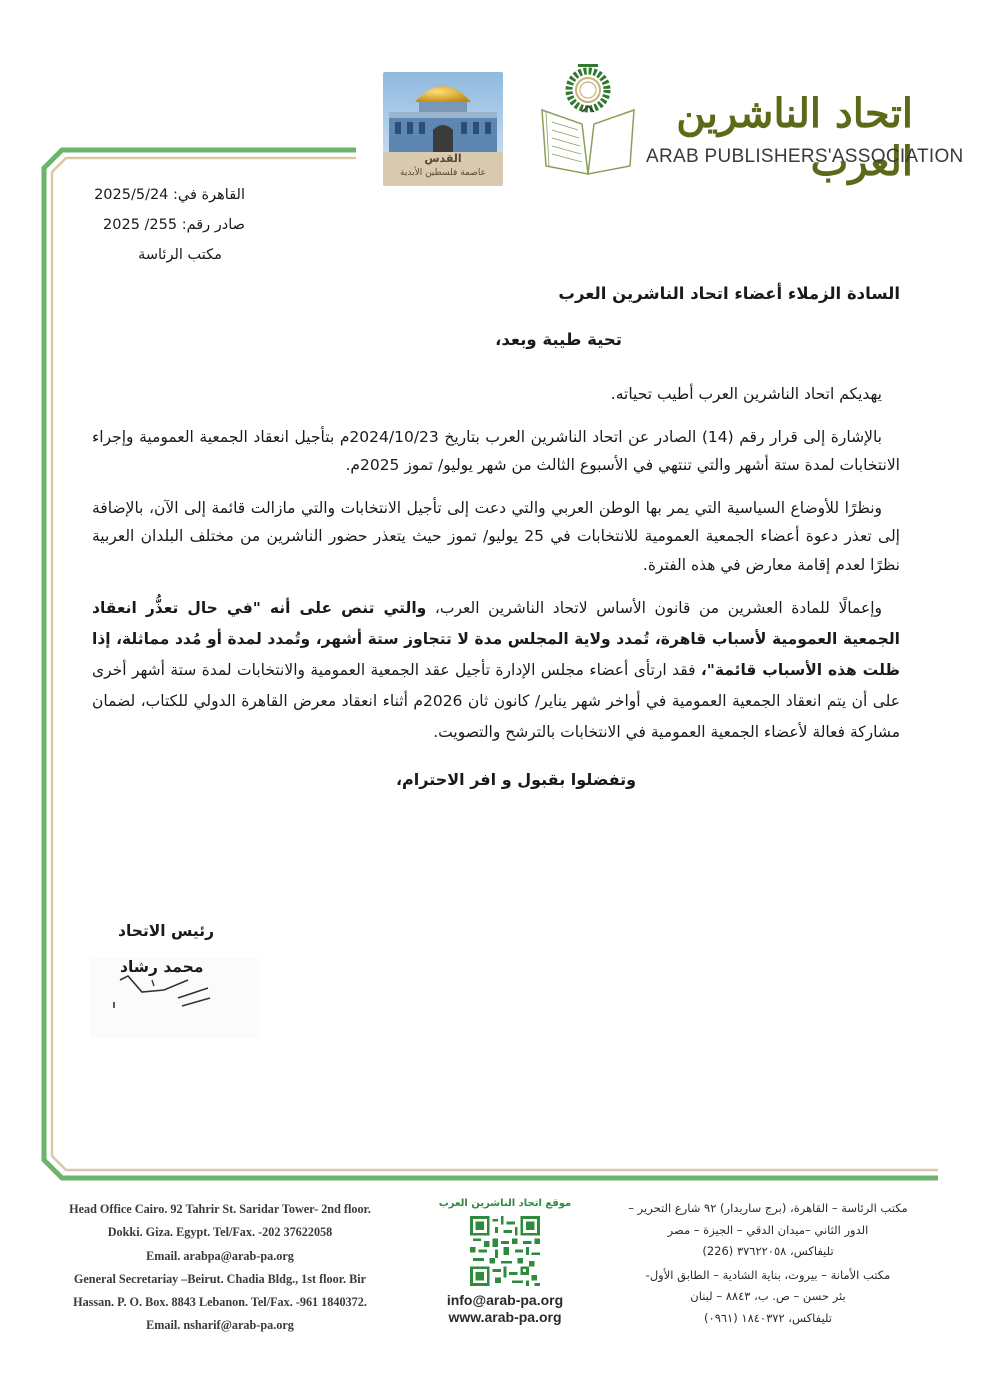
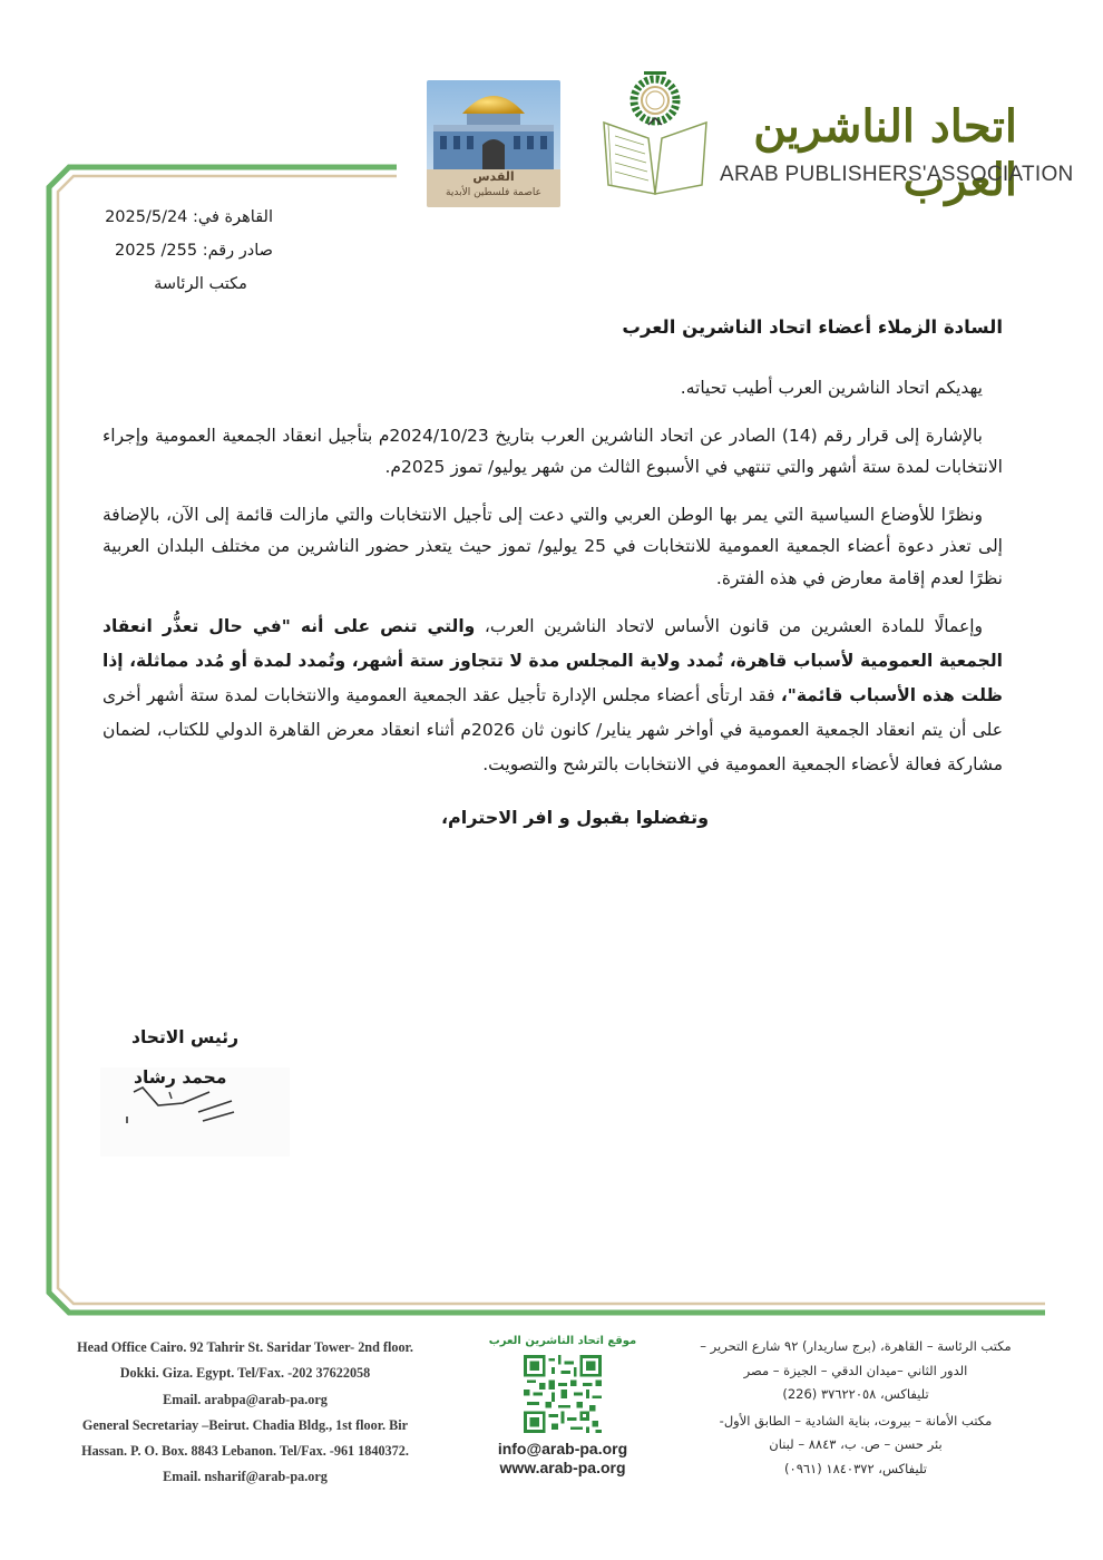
  القدس
  عاصمة فلسطين الأبدية
  اتحاد الناشرين العرب
  ARAB PUBLISHERS'ASSOCIATION
  القاهرة في: 2025/5/24
  صادر رقم: 255/ 2025
  مكتب الرئاسة
  السادة الزملاء أعضاء اتحاد الناشرين العرب
- تحية طيبة وبعد،
  يهديكم اتحاد الناشرين العرب أطيب تحياته.
  بالإشارة إلى قرار رقم (14) الصادر عن اتحاد الناشرين العرب بتاريخ 2024/10/23م بتأجيل انعقاد الجمعية العمومية وإجراء الانتخابات لمدة ستة أشهر والتي تنتهي في الأسبوع الثالث من شهر يوليو/ تموز 2025م.
  ونظرًا للأوضاع السياسية التي يمر بها الوطن العربي والتي دعت إلى تأجيل الانتخابات والتي مازالت قائمة إلى الآن، بالإضافة إلى تعذر دعوة أعضاء الجمعية العمومية للانتخابات في 25 يوليو/ تموز حيث يتعذر حضور الناشرين من مختلف البلدان العربية نظرًا لعدم إقامة معارض في هذه الفترة.
  وإعمالًا للمادة العشرين من قانون الأساس لاتحاد الناشرين العرب، والتي تنص على أنه "في حال تعذُّر انعقاد الجمعية العمومية لأسباب قاهرة، تُمدد ولاية المجلس مدة لا تتجاوز ستة أشهر، وتُمدد لمدة أو مُدد مماثلة، إذا ظلت هذه الأسباب قائمة"، فقد ارتأى أعضاء مجلس الإدارة تأجيل عقد الجمعية العمومية والانتخابات لمدة ستة أشهر أخرى على أن يتم انعقاد الجمعية العمومية في أواخر شهر يناير/ كانون ثان 2026م أثناء انعقاد معرض القاهرة الدولي للكتاب، لضمان مشاركة فعالة لأعضاء الجمعية العمومية في الانتخابات بالترشح والتصويت.
  وتفضلوا بقبول و افر الاحترام،
  رئيس الاتحاد
  محمد رشاد
  Head Office Cairo. 92 Tahrir St. Saridar Tower- 2nd floor.
  Dokki. Giza. Egypt. Tel/Fax. -202 37622058
  Email. arabpa@arab-pa.org
  General Secretariay –Beirut. Chadia Bldg., 1st floor. Bir
  Hassan. P. O. Box. 8843 Lebanon. Tel/Fax. -961 1840372.
  Email. nsharif@arab-pa.org
  موقع اتحاد الناشرين العرب
  info@arab-pa.org
  www.arab-pa.org
  مكتب الرئاسة – القاهرة، (برج ساريدار) ٩٢ شارع التحرير –
  الدور الثاني –ميدان الدقي – الجيزة – مصر
  تليفاكس، ٣٧٦٢٢٠٥٨ (226)
  مكتب الأمانة – بيروت، بناية الشادية – الطابق الأول-
  بئر حسن – ص. ب، ٨٨٤٣ – لبنان
  تليفاكس، ١٨٤٠٣٧٢ (٠٩٦١)
